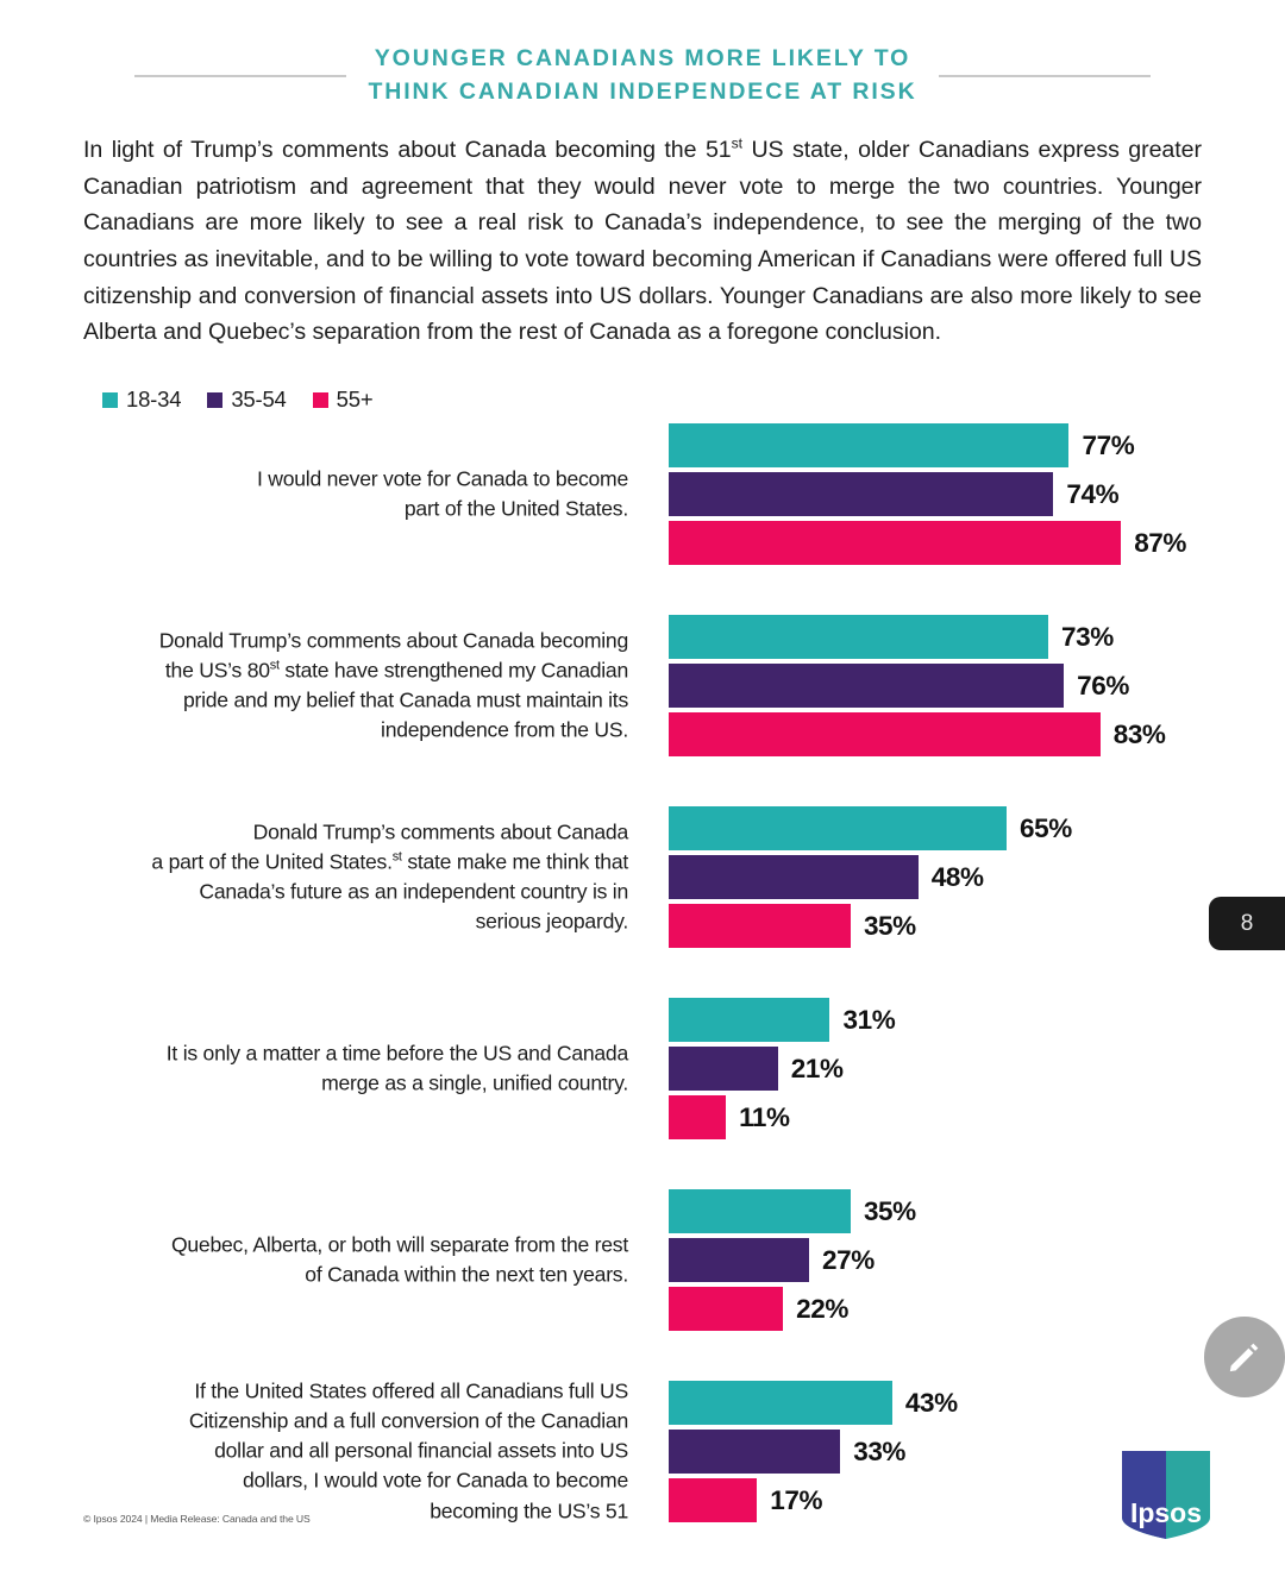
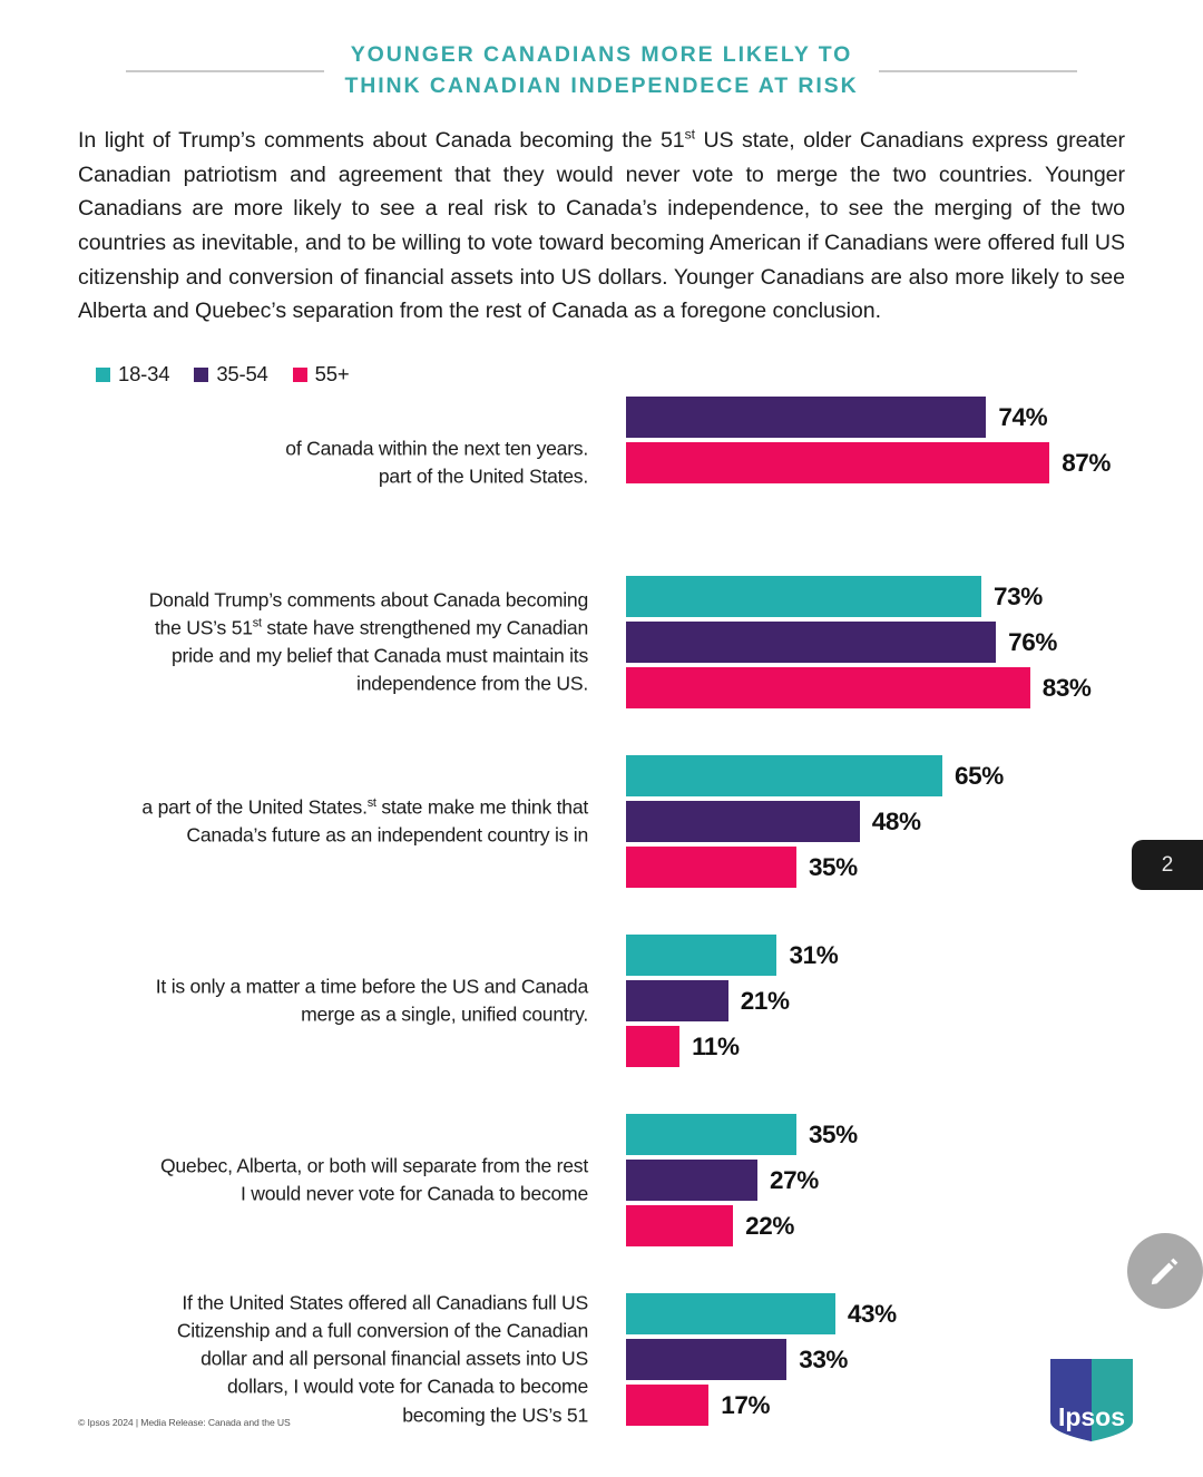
  YOUNGER CANADIANS MORE LIKELY TO
  THINK CANADIAN INDEPENDECE AT RISK
  In light of Trump’s comments about Canada becoming the 51st US state, older Canadians express greater Canadian patriotism and agreement that they would never vote to merge the two countries. Younger Canadians are more likely to see a real risk to Canada’s independence, to see the merging of the two countries as inevitable, and to be willing to vote toward becoming American if Canadians were offered full US citizenship and conversion of financial assets into US dollars. Younger Canadians are also more likely to see Alberta and Quebec’s separation from the rest of Canada as a foregone conclusion.
  18-34
  35-54
  55+
- I would never vote for Canada to become
+ of Canada within the next ten years.
  part of the United States.
- 77%
  74%
  87%
  Donald Trump’s comments about Canada becoming
- the US’s 80st state have strengthened my Canadian
+ the US’s 51st state have strengthened my Canadian
  pride and my belief that Canada must maintain its
  independence from the US.
  73%
  76%
  83%
- Donald Trump’s comments about Canada
  a part of the United States.st state make me think that
  Canada’s future as an independent country is in
- serious jeopardy.
  65%
  48%
  35%
  It is only a matter a time before the US and Canada
  merge as a single, unified country.
  31%
  21%
  11%
  Quebec, Alberta, or both will separate from the rest
- of Canada within the next ten years.
+ I would never vote for Canada to become
  35%
  27%
  22%
  If the United States offered all Canadians full US
  Citizenship and a full conversion of the Canadian
  dollar and all personal financial assets into US
  dollars, I would vote for Canada to become
  becoming the US’s 51
  43%
  33%
  17%
  © Ipsos 2024 | Media Release: Canada and the US
  Ipsos
- 8
+ 2
